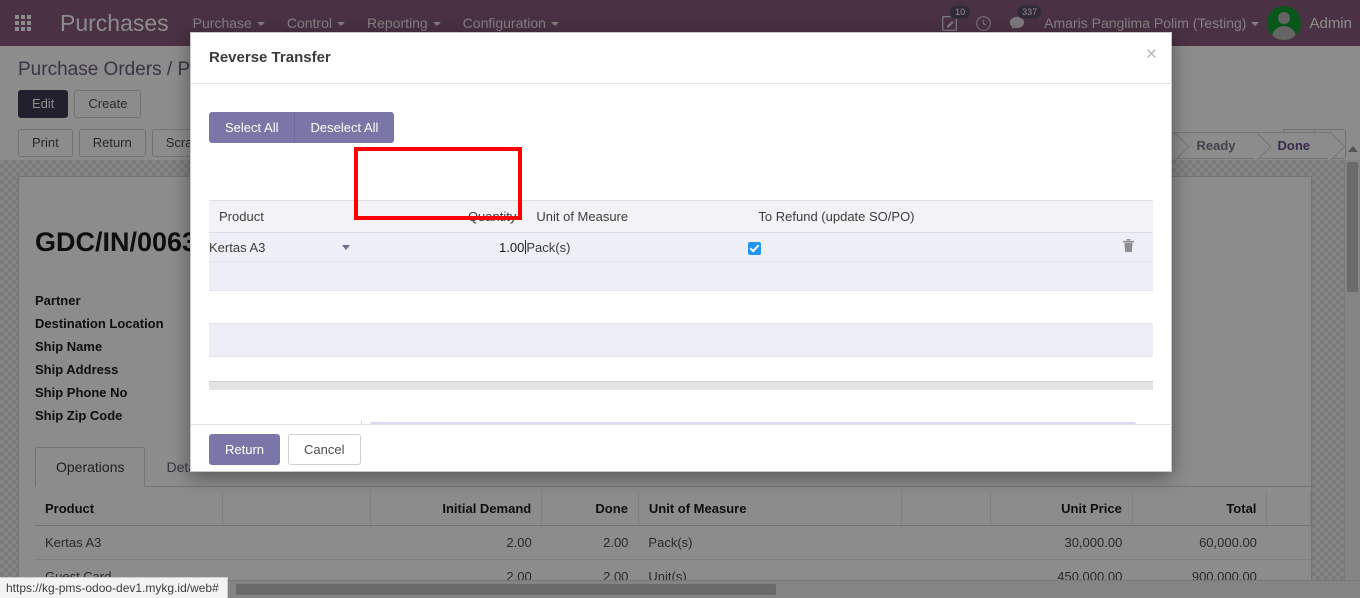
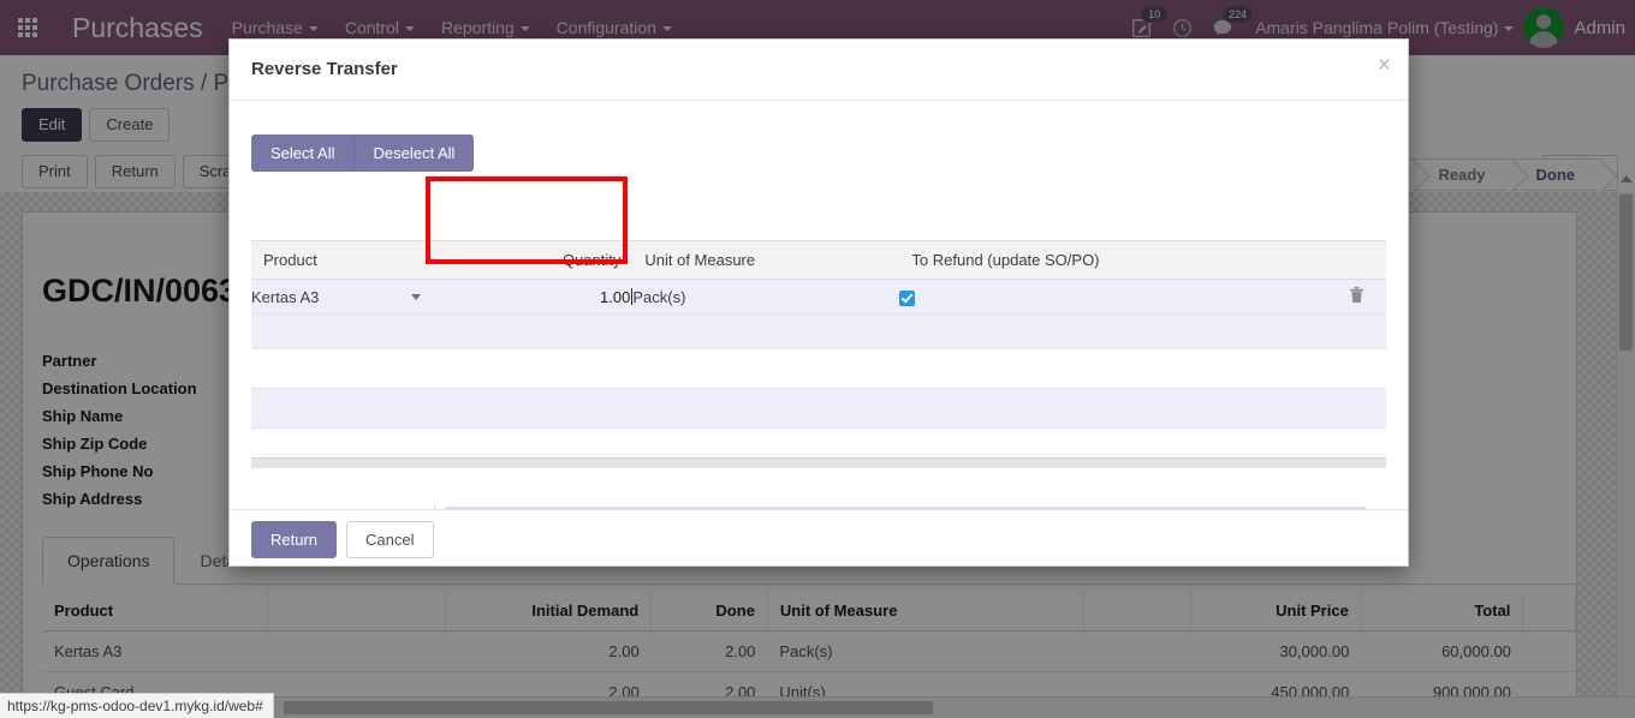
  Purchases
  Purchase
  Control
  Reporting
  Configuration
  10
- 337
+ 224
  Amaris Panglima Polim (Testing)
  Admin
  Purchase Orders / P
  Edit
  Create
  Print
  Return
  Scra
  Ready
  Done
  GDC/IN/006
  Partner
  Destination Location
  Ship Name
- Ship Address
+ Ship Zip Code
  Ship Phone No
- Ship Zip Code
+ Ship Address
  Operations
  Product		Initial Demand	Done	Unit of Measure		Unit Price	Total
  Kertas A3		2.00	2.00	Pack(s)		30,000.00	60,000.00
  		2.00	2.00	Unit(s)		450,000.00	900,000.00
  Reverse Transfer
  ×
  Select All
  Deselect All
  Product	Quantity	Unit of Measure	To Refund (update SO/PO)
  Kertas A3	1.00	Pack(s)
  Return
  Cancel
  https://kg-pms-odoo-dev1.mykg.id/web#
